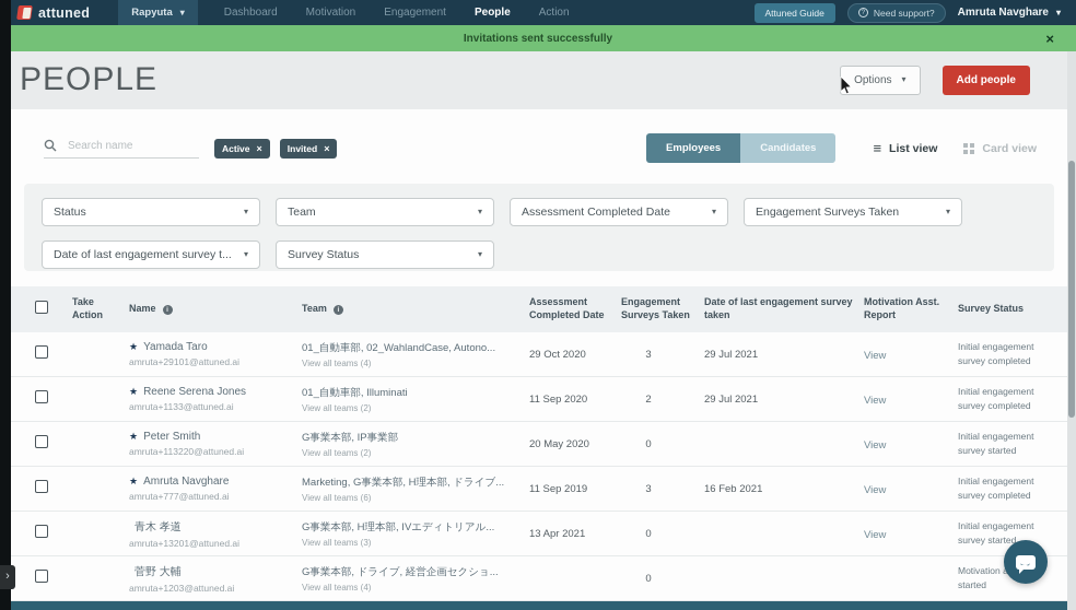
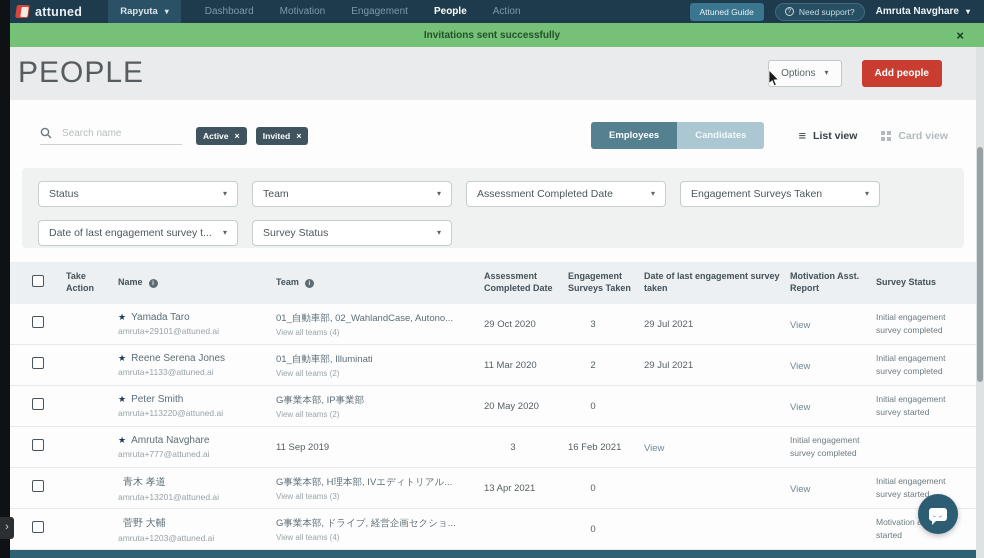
  ›
  attuned
  Rapyuta
  ▾
  Dashboard
  Motivation
  Engagement
  People
  Action
  Attuned Guide
  Need support?
  Amruta Navghare
  ▾
  Invitations sent successfully
  ×
  PEOPLE
  Options
  ▾
  Add people
  Search name
  Active
  ×
  Invited
  ×
  Employees
  Candidates
  ≡
  List view
  Card view
  Status
  ▾
  Team
  ▾
  Assessment Completed Date
  ▾
  Engagement Surveys Taken
  ▾
  Date of last engagement survey t...
  ▾
  Survey Status
  ▾
  Take Action
  Name
  Team
  Assessment Completed Date
  Engagement Surveys Taken
  Date of last engagement survey taken
  Motivation Asst. Report
  Survey Status
  ★
  Yamada Taro
  amruta+29101@attuned.ai
  01_自動車部, 02_WahlandCase, Autono...
  View all teams (4)
  29 Oct 2020
  3
  29 Jul 2021
  View
  Initial engagement survey completed
  ★
  Reene Serena Jones
  amruta+1133@attuned.ai
  01_自動車部, Illuminati
  View all teams (2)
- 11 Sep 2020
+ 11 Mar 2020
  2
  29 Jul 2021
  View
  Initial engagement survey completed
  ★
  Peter Smith
  amruta+113220@attuned.ai
  G事業本部, IP事業部
  View all teams (2)
  20 May 2020
  0
  View
  Initial engagement survey started
  ★
  Amruta Navghare
  amruta+777@attuned.ai
- Marketing, G事業本部, H理本部, ドライブ...
- View all teams (6)
  11 Sep 2019
  3
  16 Feb 2021
  View
  Initial engagement survey completed
  青木 孝道
  amruta+13201@attuned.ai
  G事業本部, H理本部, IVエディトリアル...
  View all teams (3)
  13 Apr 2021
  0
  View
  Initial engagement survey started
  菅野 大輔
  amruta+1203@attuned.ai
  G事業本部, ドライブ, 経営企画セクショ...
  View all teams (4)
  0
